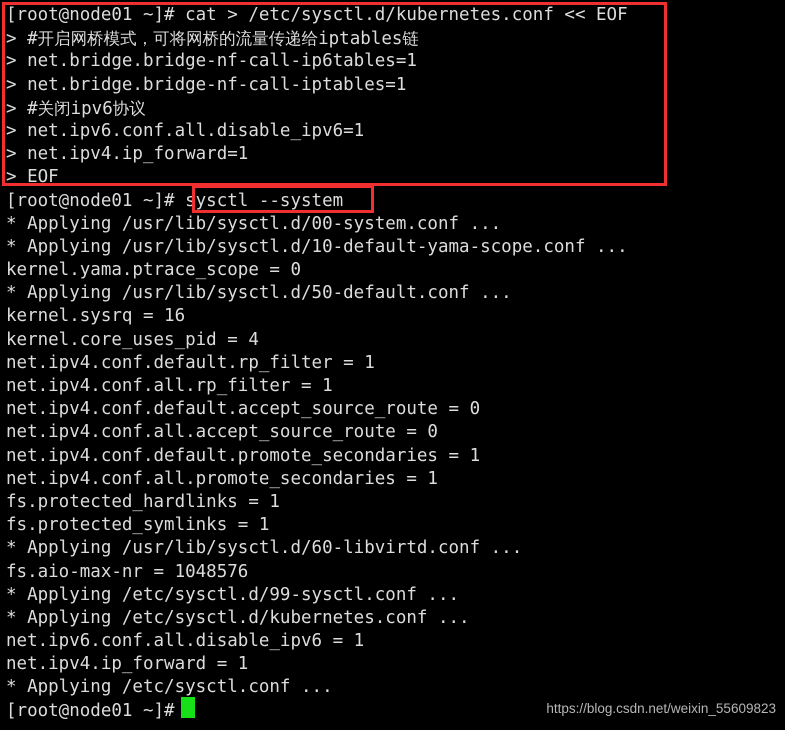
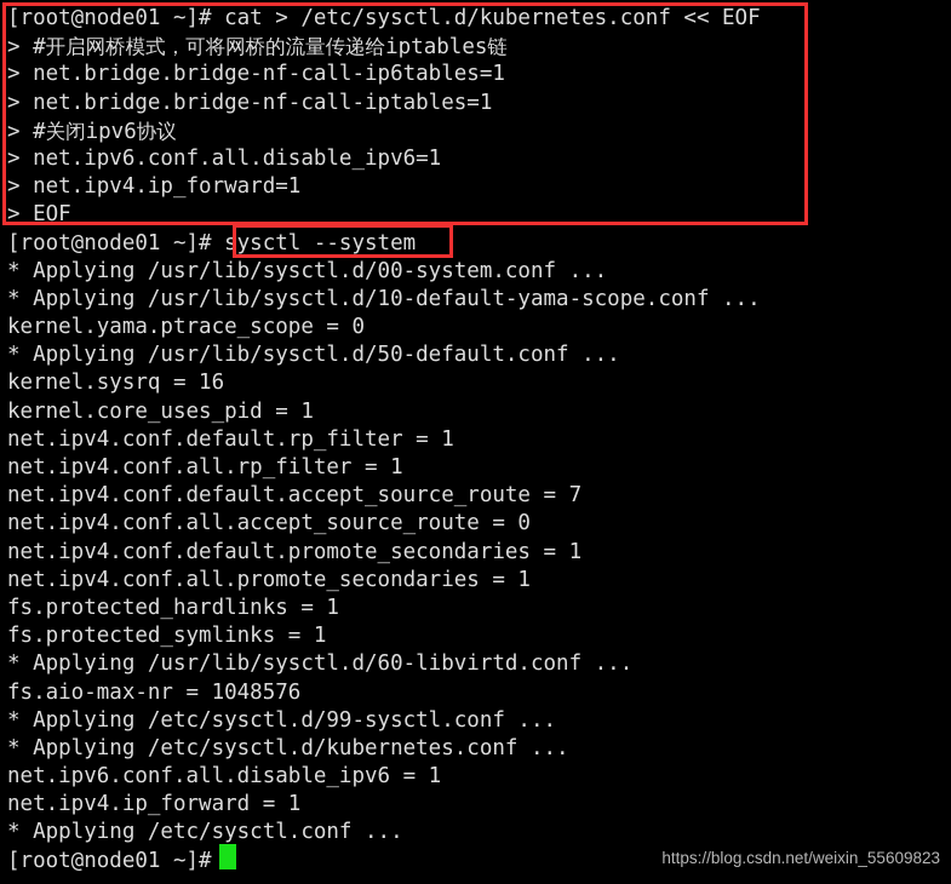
  [root@node01 ~]# cat > /etc/sysctl.d/kubernetes.conf << EOF
  > #开启网桥模式，可将网桥的流量传递给iptables链
  > net.bridge.bridge-nf-call-ip6tables=1
  > net.bridge.bridge-nf-call-iptables=1
  > #关闭ipv6协议
  > net.ipv6.conf.all.disable_ipv6=1
  > net.ipv4.ip_forward=1
  > EOF
  [root@node01 ~]# sysctl --system
  * Applying /usr/lib/sysctl.d/00-system.conf ...
  * Applying /usr/lib/sysctl.d/10-default-yama-scope.conf ...
  kernel.yama.ptrace_scope = 0
  * Applying /usr/lib/sysctl.d/50-default.conf ...
  kernel.sysrq = 16
- kernel.core_uses_pid = 4
+ kernel.core_uses_pid = 1
  net.ipv4.conf.default.rp_filter = 1
  net.ipv4.conf.all.rp_filter = 1
- net.ipv4.conf.default.accept_source_route = 0
+ net.ipv4.conf.default.accept_source_route = 7
  net.ipv4.conf.all.accept_source_route = 0
  net.ipv4.conf.default.promote_secondaries = 1
  net.ipv4.conf.all.promote_secondaries = 1
  fs.protected_hardlinks = 1
  fs.protected_symlinks = 1
  * Applying /usr/lib/sysctl.d/60-libvirtd.conf ...
  fs.aio-max-nr = 1048576
  * Applying /etc/sysctl.d/99-sysctl.conf ...
  * Applying /etc/sysctl.d/kubernetes.conf ...
  net.ipv6.conf.all.disable_ipv6 = 1
  net.ipv4.ip_forward = 1
  * Applying /etc/sysctl.conf ...
  [root@node01 ~]#
  https://blog.csdn.net/weixin_55609823
